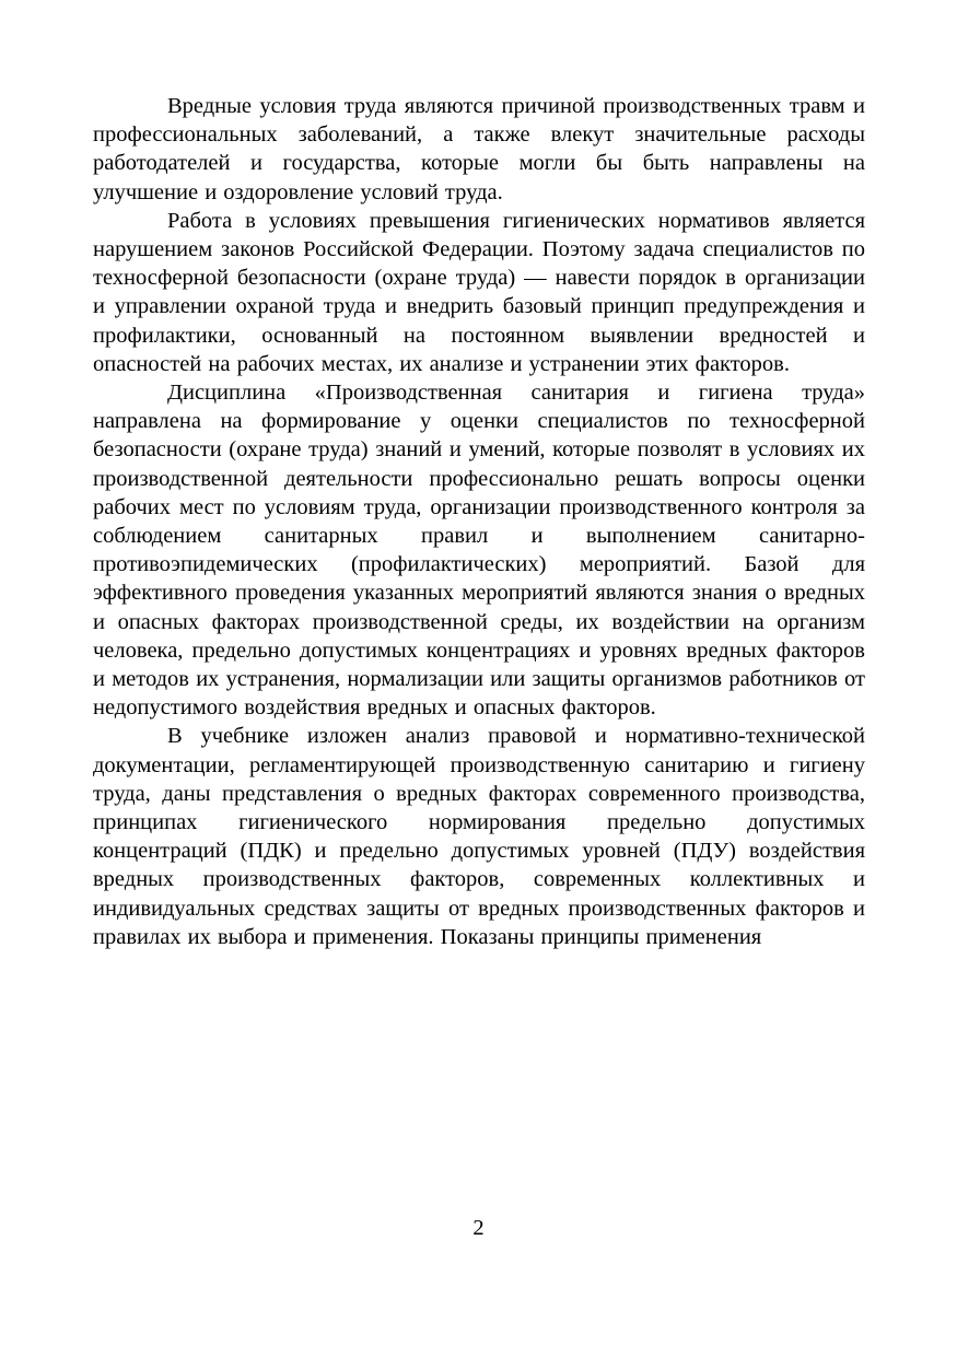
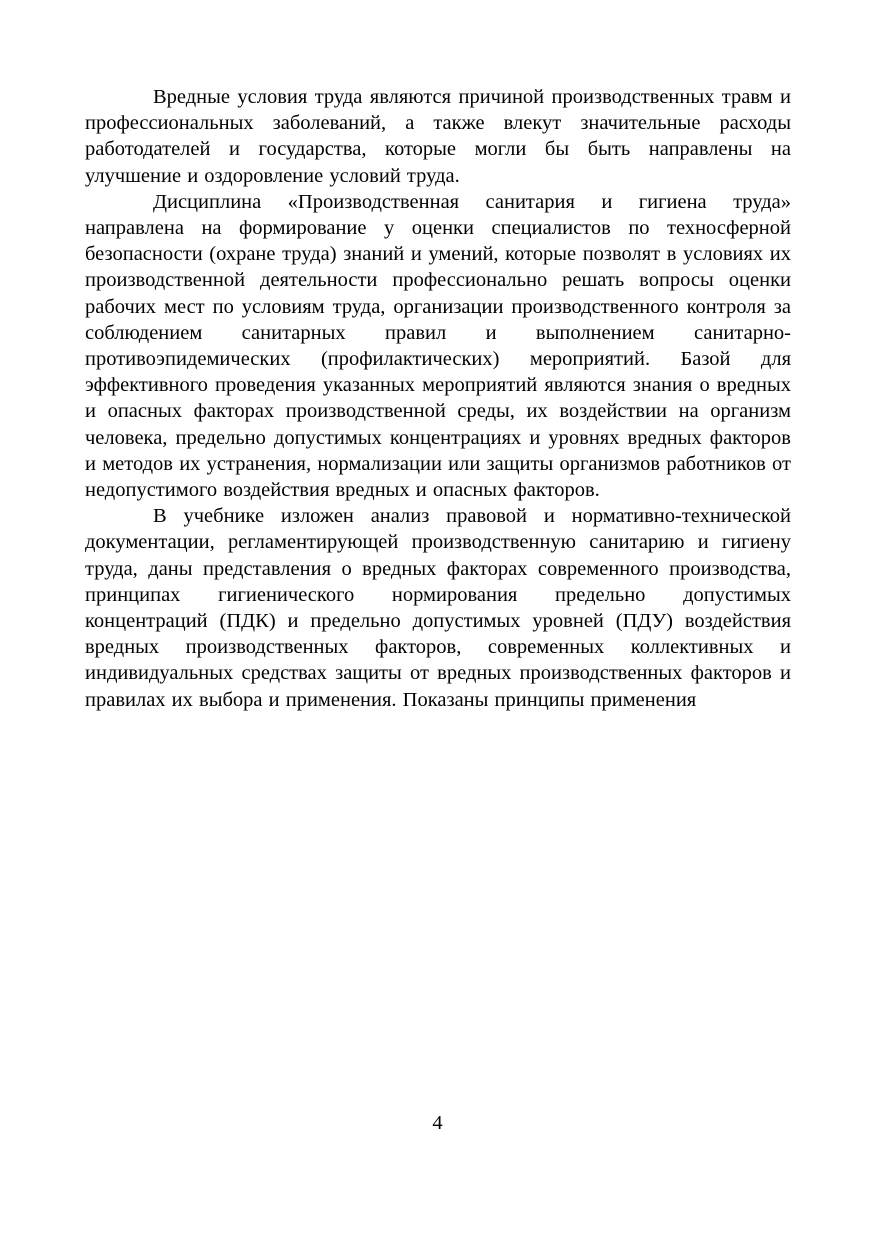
  Вредные условия труда являются причиной производственных травм и профессиональных заболеваний, а также влекут значительные расходы работодателей и государства, которые могли бы быть направлены на улучшение и оздоровление условий труда.
- Работа в условиях превышения гигиенических нормативов является нарушением законов Российской Федерации. Поэтому задача специалистов по техносферной безопасности (охране труда) — навести порядок в организации и управлении охраной труда и внедрить базовый принцип предупреждения и профилактики, основанный на постоянном выявлении вредностей и опасностей на рабочих местах, их анализе и устранении этих факторов.
  Дисциплина «Производственная санитария и гигиена труда» направлена на формирование у оценки специалистов по техносферной безопасности (охране труда) знаний и умений, которые позволят в условиях их производственной деятельности профессионально решать вопросы оценки рабочих мест по условиям труда, организации производственного контроля за соблюдением санитарных правил и выполнением санитарно-противоэпидемических (профилактических) мероприятий. Базой для эффективного проведения указанных мероприятий являются знания о вредных и опасных факторах производственной среды, их воздействии на организм человека, предельно допустимых концентрациях и уровнях вредных факторов и методов их устранения, нормализации или защиты организмов работников от недопустимого воздействия вредных и опасных факторов.
  В учебнике изложен анализ правовой и нормативно-технической документации, регламентирующей производственную санитарию и гигиену труда, даны представления о вредных факторах современного производства, принципах гигиенического нормирования предельно допустимых концентраций (ПДК) и предельно допустимых уровней (ПДУ) воздействия вредных производственных факторов, современных коллективных и индивидуальных средствах защиты от вредных производственных факторов и правилах их выбора и применения. Показаны принципы применения
- 2
+ 4
